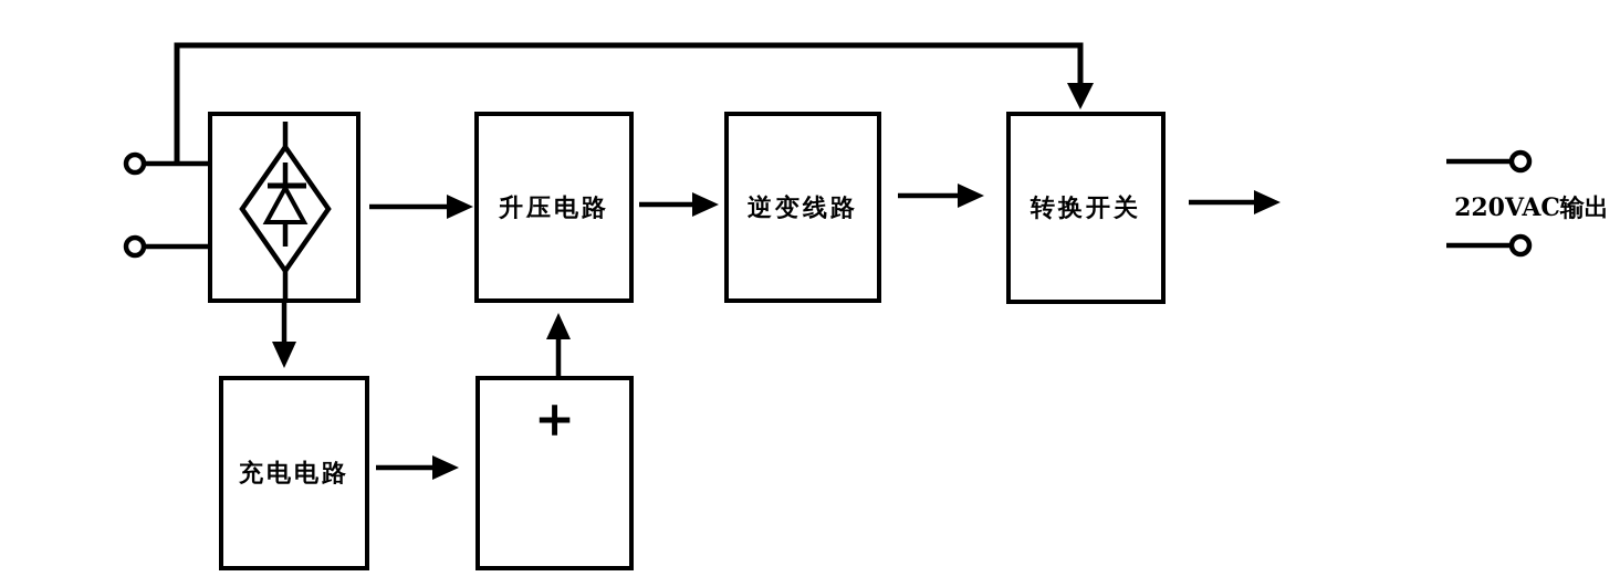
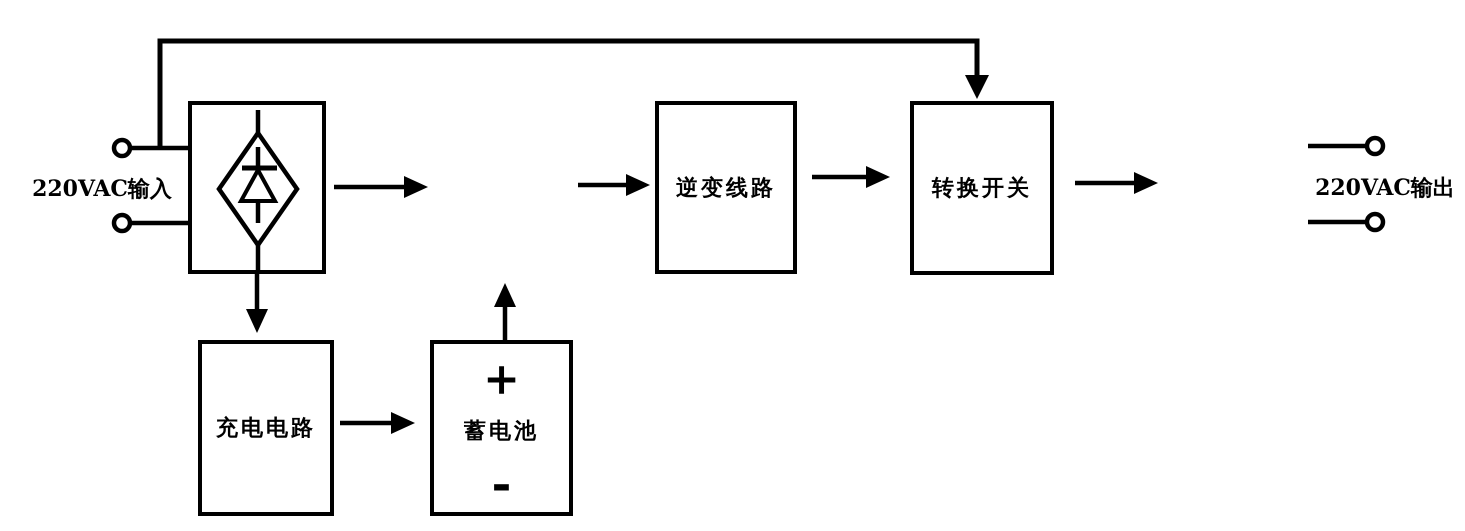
+ 220VAC输入
  220VAC输出
- 升压电路
  逆变线路
  转换开关
  充电电路
  +
+ 蓄电池
+ -
